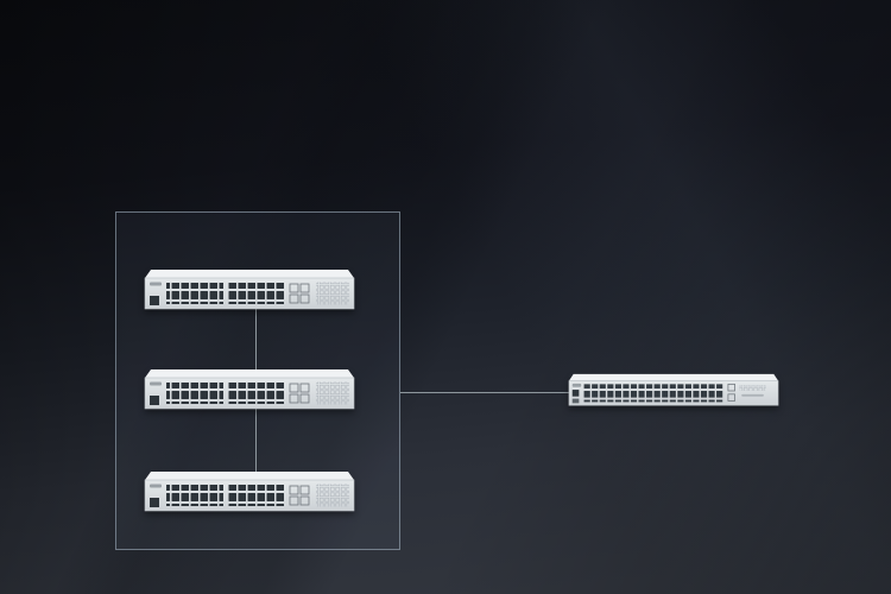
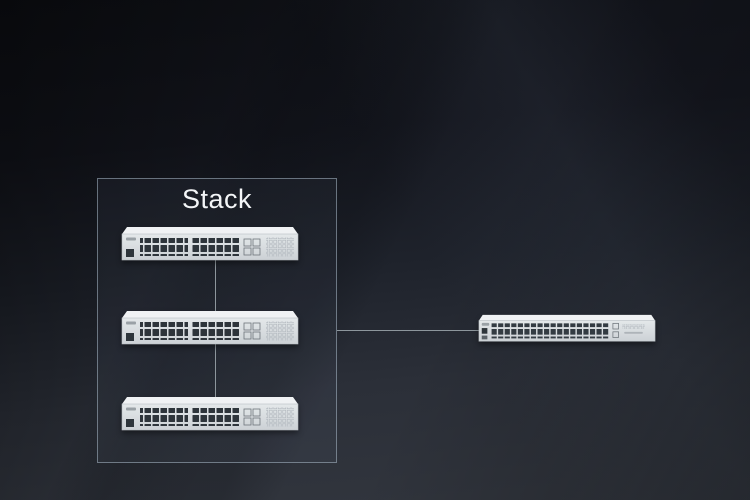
+ Stack
